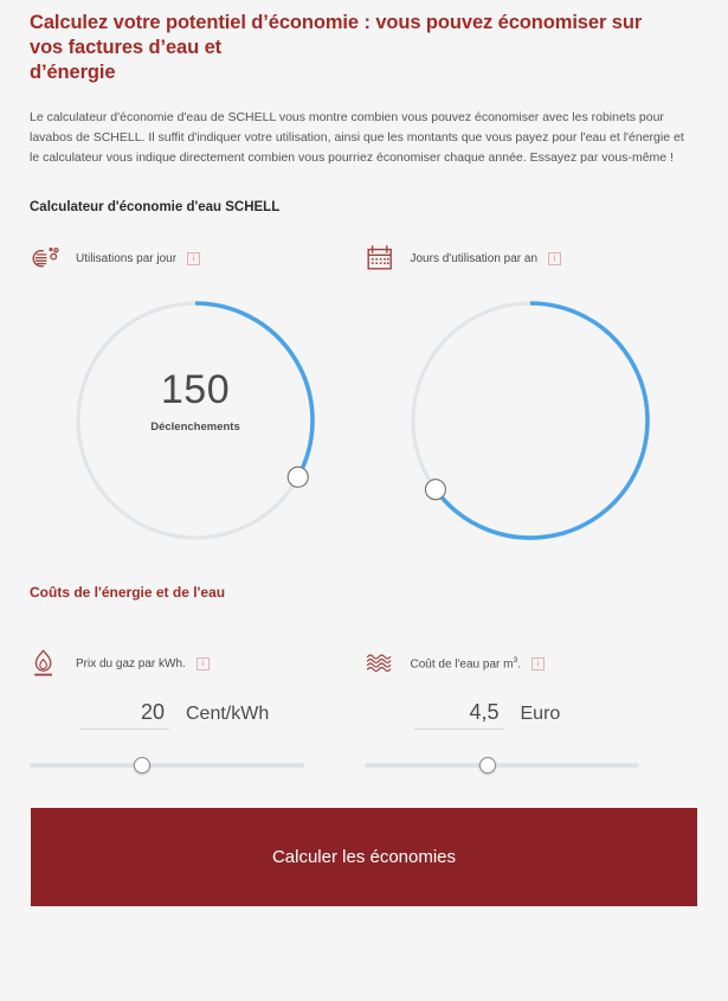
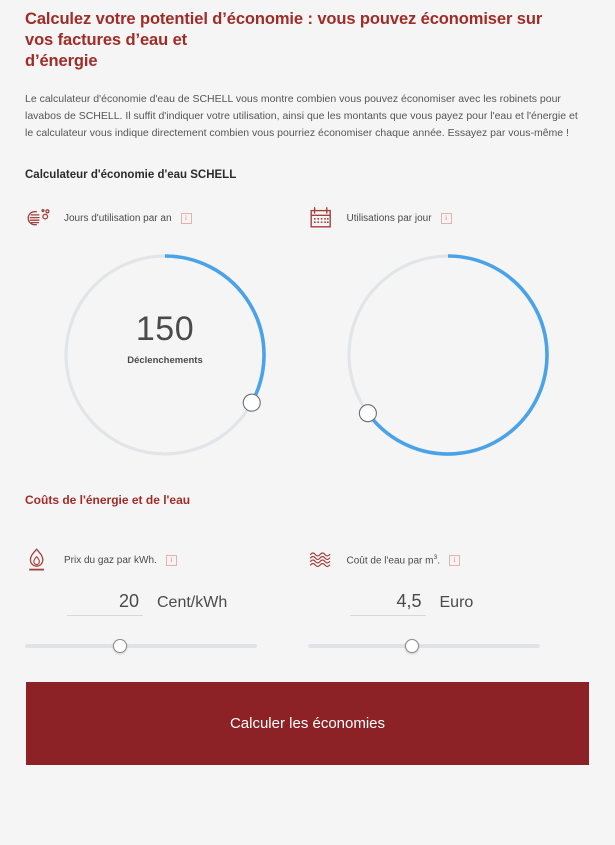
  Calculez votre potentiel d’économie : vous pouvez économiser sur vos factures d’eau et
  d’énergie
  Le calculateur d'économie d'eau de SCHELL vous montre combien vous pouvez économiser avec les robinets pour lavabos de SCHELL. Il suffit d'indiquer votre utilisation, ainsi que les montants que vous payez pour l'eau et l'énergie et le calculateur vous indique directement combien vous pourriez économiser chaque année. Essayez par vous-même !
  Calculateur d'économie d'eau SCHELL
- Utilisations par jour
+ Jours d'utilisation par an
  i
  150
  Déclenchements
- Jours d'utilisation par an
+ Utilisations par jour
  i
  Coûts de l'énergie et de l'eau
  Prix du gaz par kWh.
  i
  20
  Cent/kWh
  Coût de l'eau par m .
  i
  4,5
  Euro
  Calculer les économies
